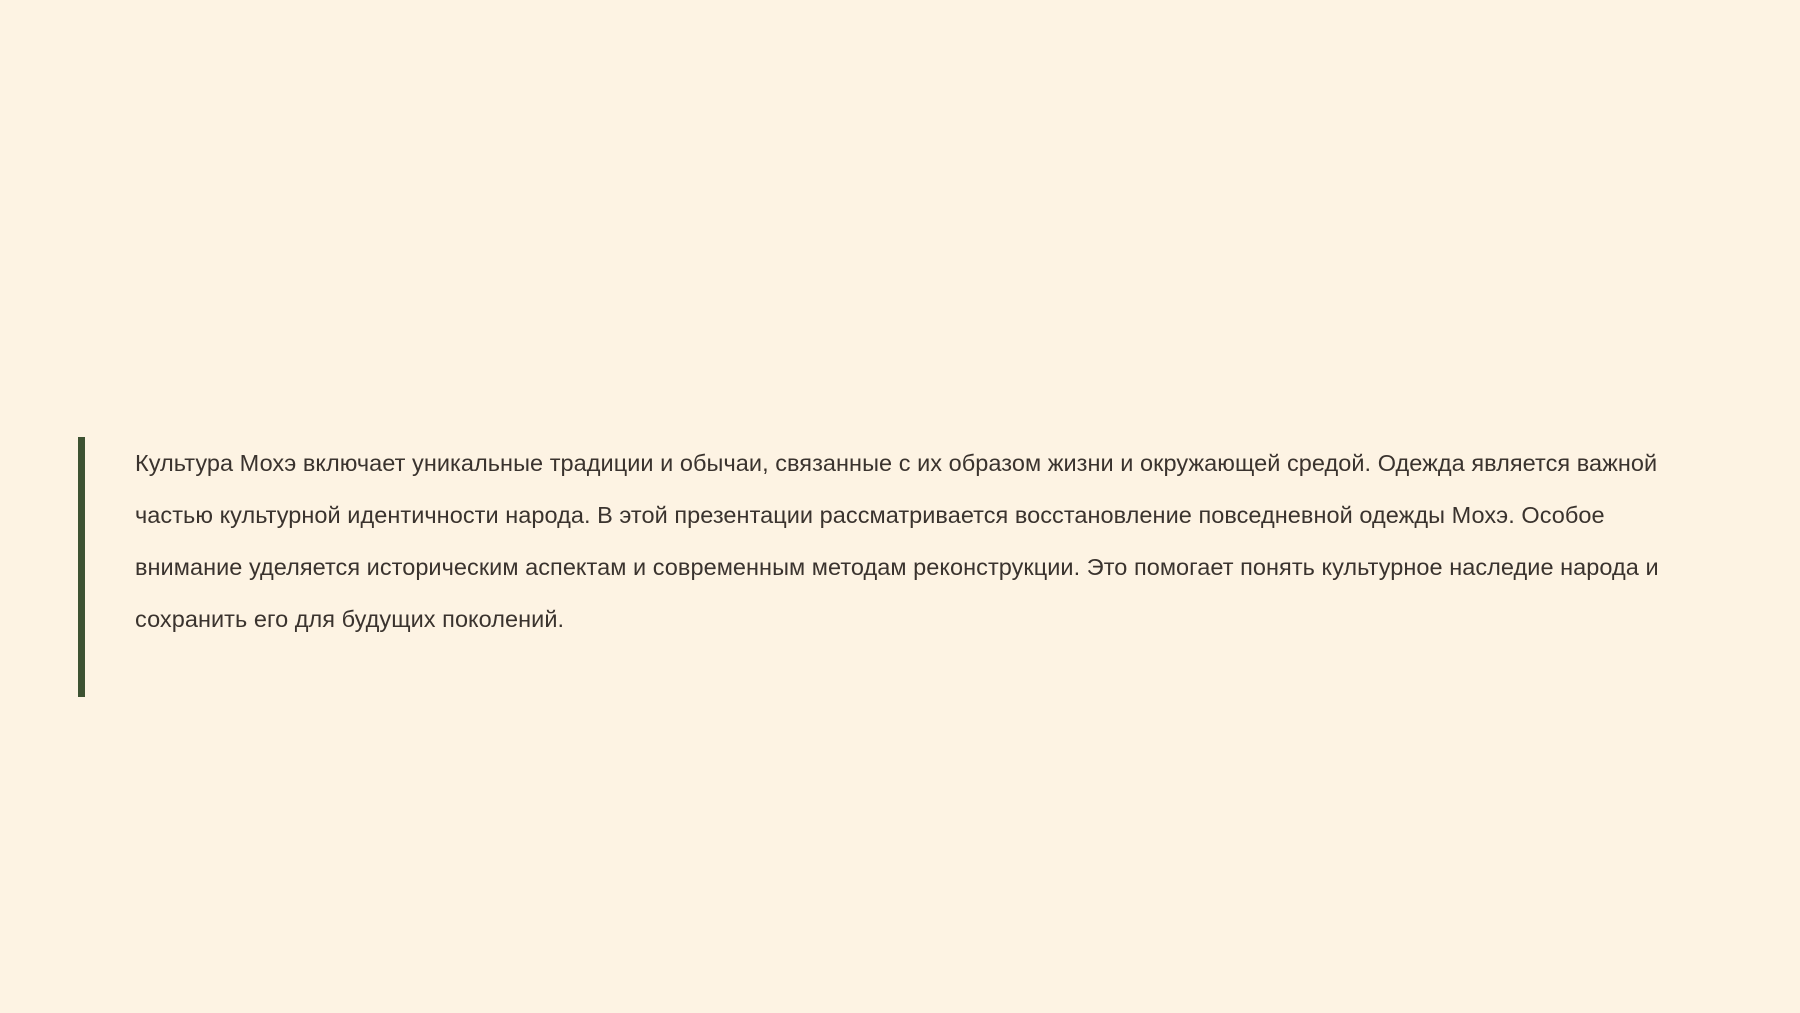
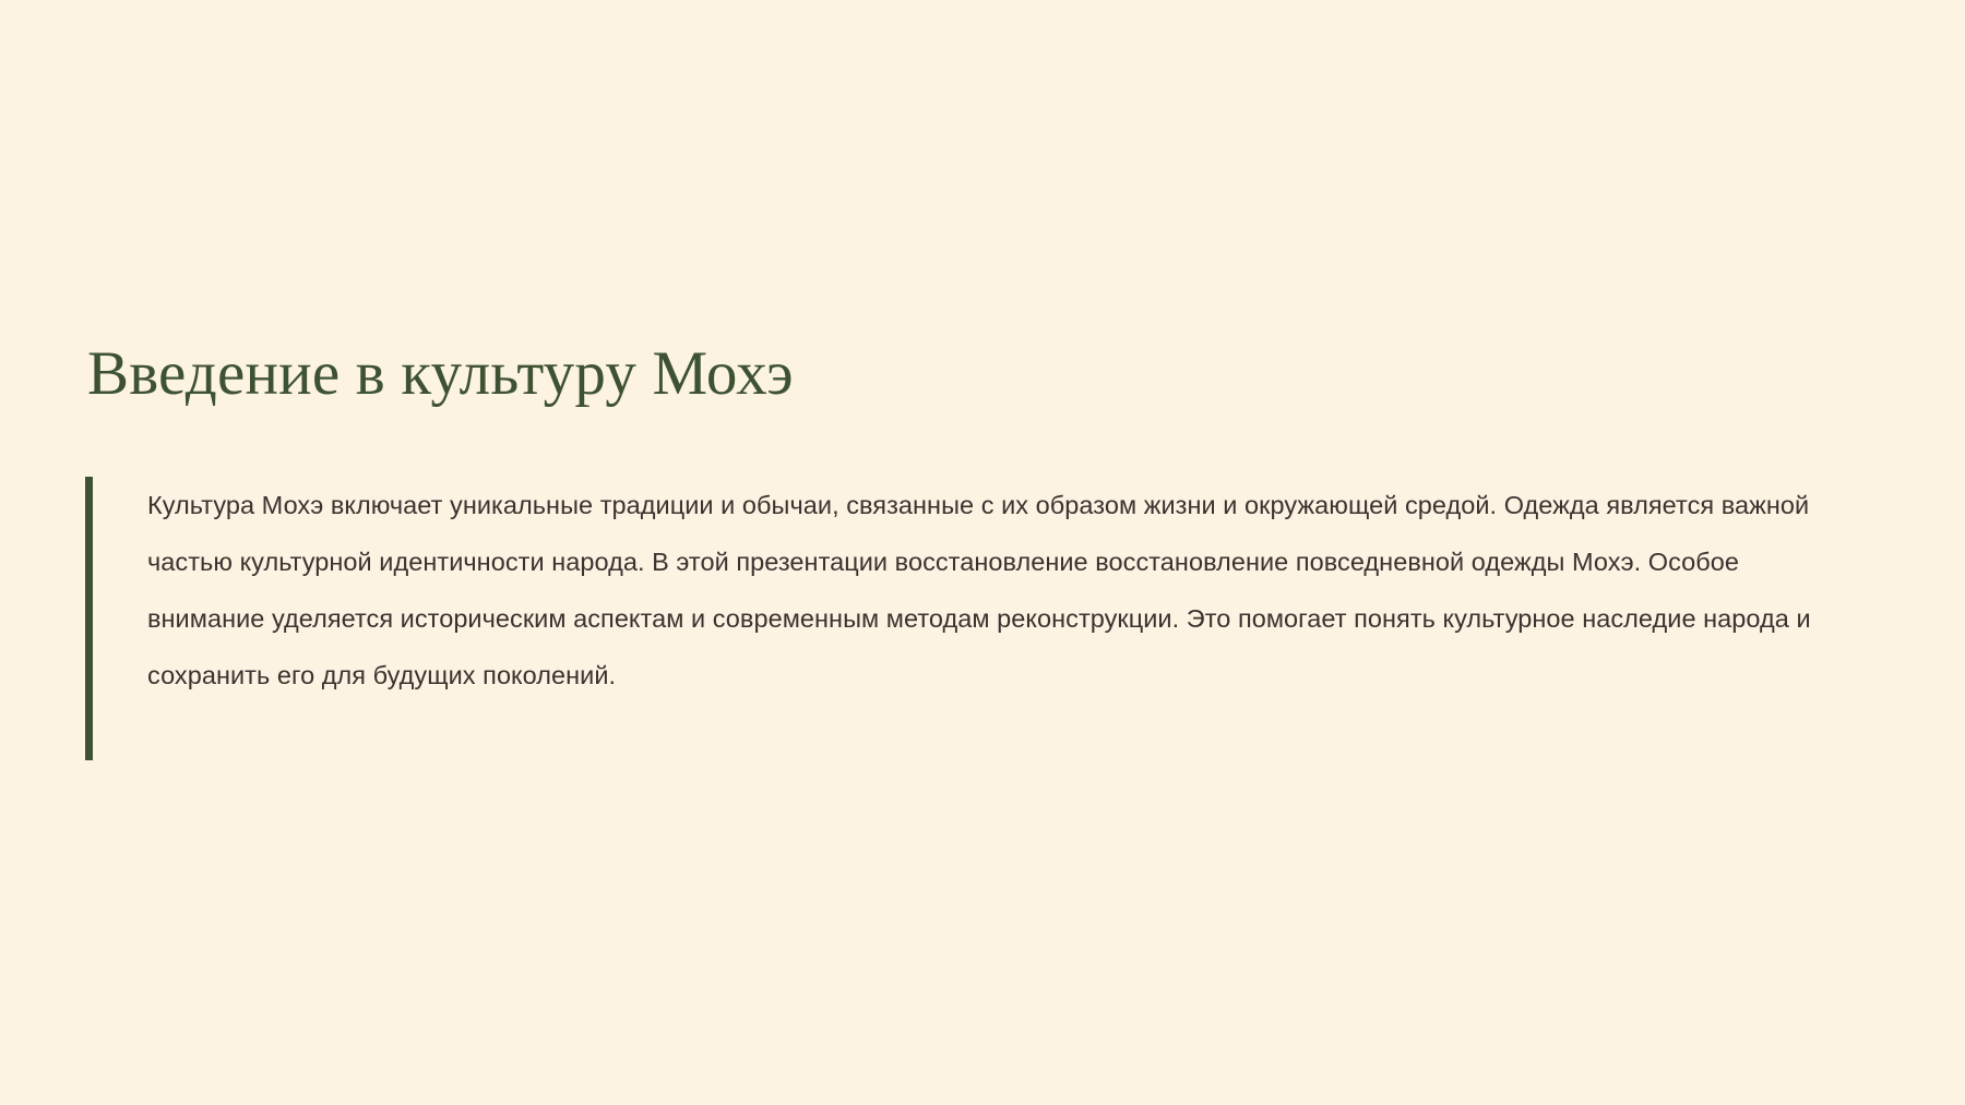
+ Введение в культуру Мохэ
- Культура Мохэ включает уникальные традиции и обычаи, связанные с их образом жизни и окружающей средой. Одежда является важной частью культурной идентичности народа. В этой презентации рассматривается восстановление повседневной одежды Мохэ. Особое внимание уделяется историческим аспектам и современным методам реконструкции. Это помогает понять культурное наследие народа и сохранить его для будущих поколений.
+ Культура Мохэ включает уникальные традиции и обычаи, связанные с их образом жизни и окружающей средой. Одежда является важной частью культурной идентичности народа. В этой презентации восстановление восстановление повседневной одежды Мохэ. Особое внимание уделяется историческим аспектам и современным методам реконструкции. Это помогает понять культурное наследие народа и сохранить его для будущих поколений.
